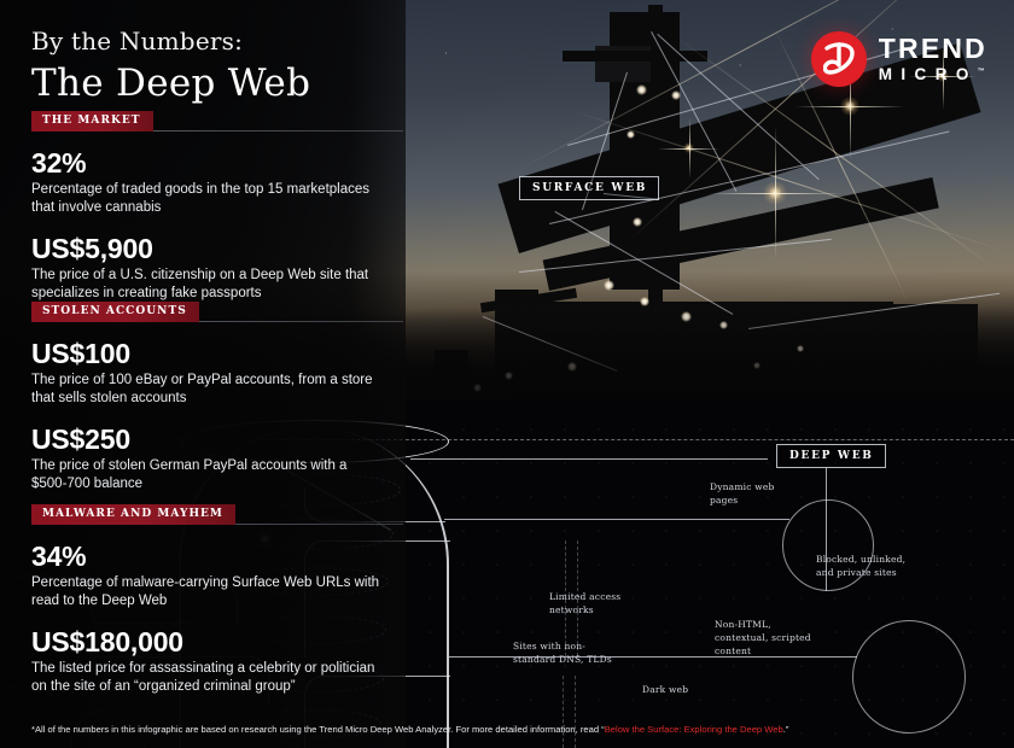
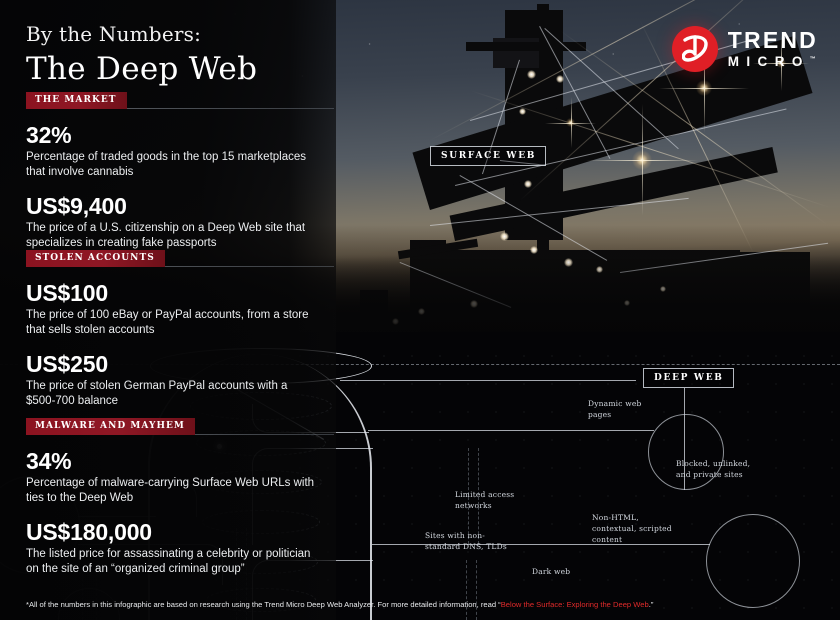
  SURFACE WEB
  DEEP WEB
  Dynamic web pages
  Blocked, unlinked, and private sites
  Limited access networks
  Non-HTML, contextual, scripted content
  Sites with non-standard DNS, TLDs
  Dark web
  By the Numbers:
  The Deep Web
  THE MARKET
  32%
  Percentage of traded goods in the top 15 marketplaces that involve cannabis
- US$5,900
+ US$9,400
  The price of a U.S. citizenship on a Deep Web site that specializes in creating fake passports
  STOLEN ACCOUNTS
  US$100
  The price of 100 eBay or PayPal accounts, from a store that sells stolen accounts
  US$250
  The price of stolen German PayPal accounts with a $500-700 balance
  MALWARE AND MAYHEM
  34%
- Percentage of malware-carrying Surface Web URLs with read to the Deep Web
+ Percentage of malware-carrying Surface Web URLs with ties to the Deep Web
  US$180,000
  The listed price for assassinating a celebrity or politician on the site of an “organized criminal group”
  TREND
  MICRO
  *All of the numbers in this infographic are based on research using the Trend Micro Deep Web Analyzer. For more detailed information, read “Below the Surface: Exploring the Deep Web.”
